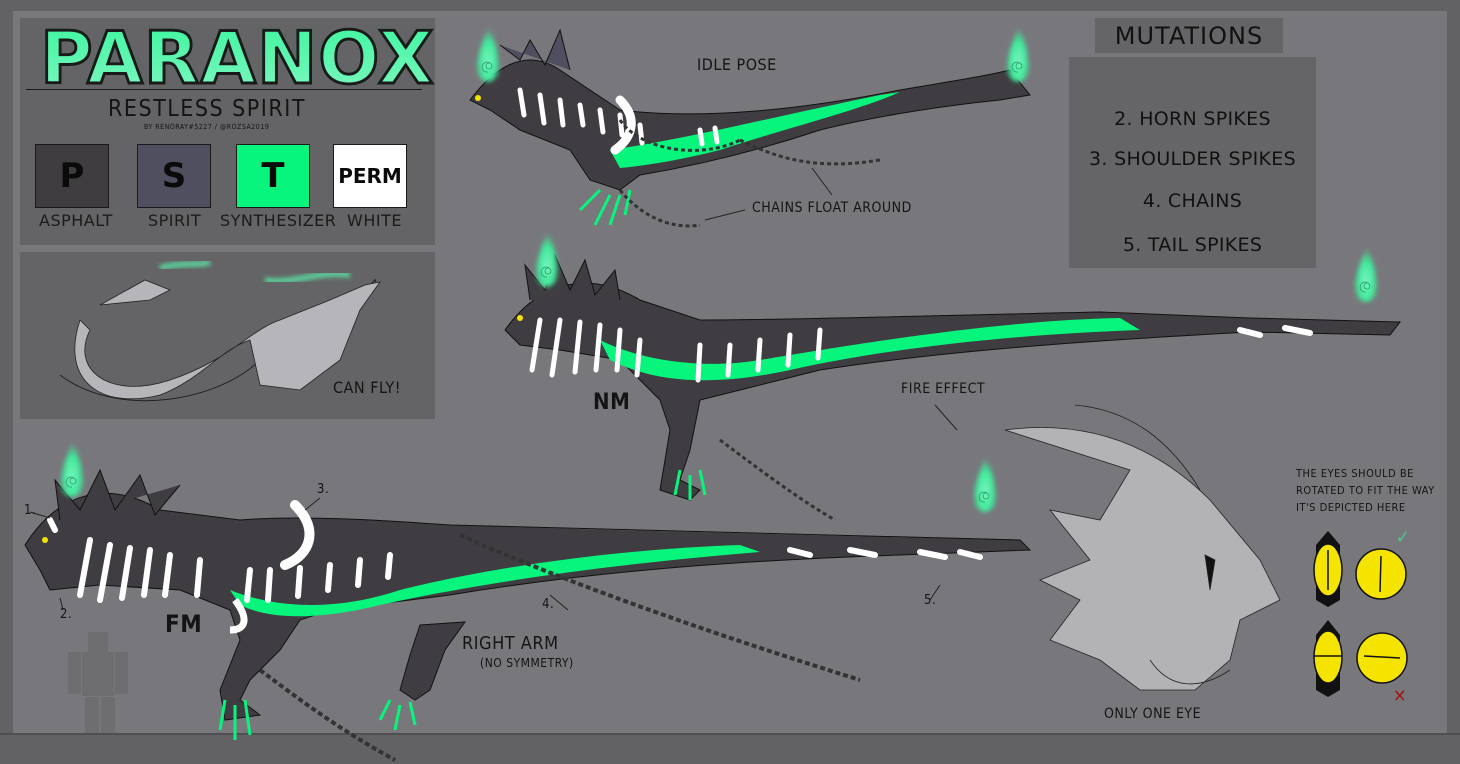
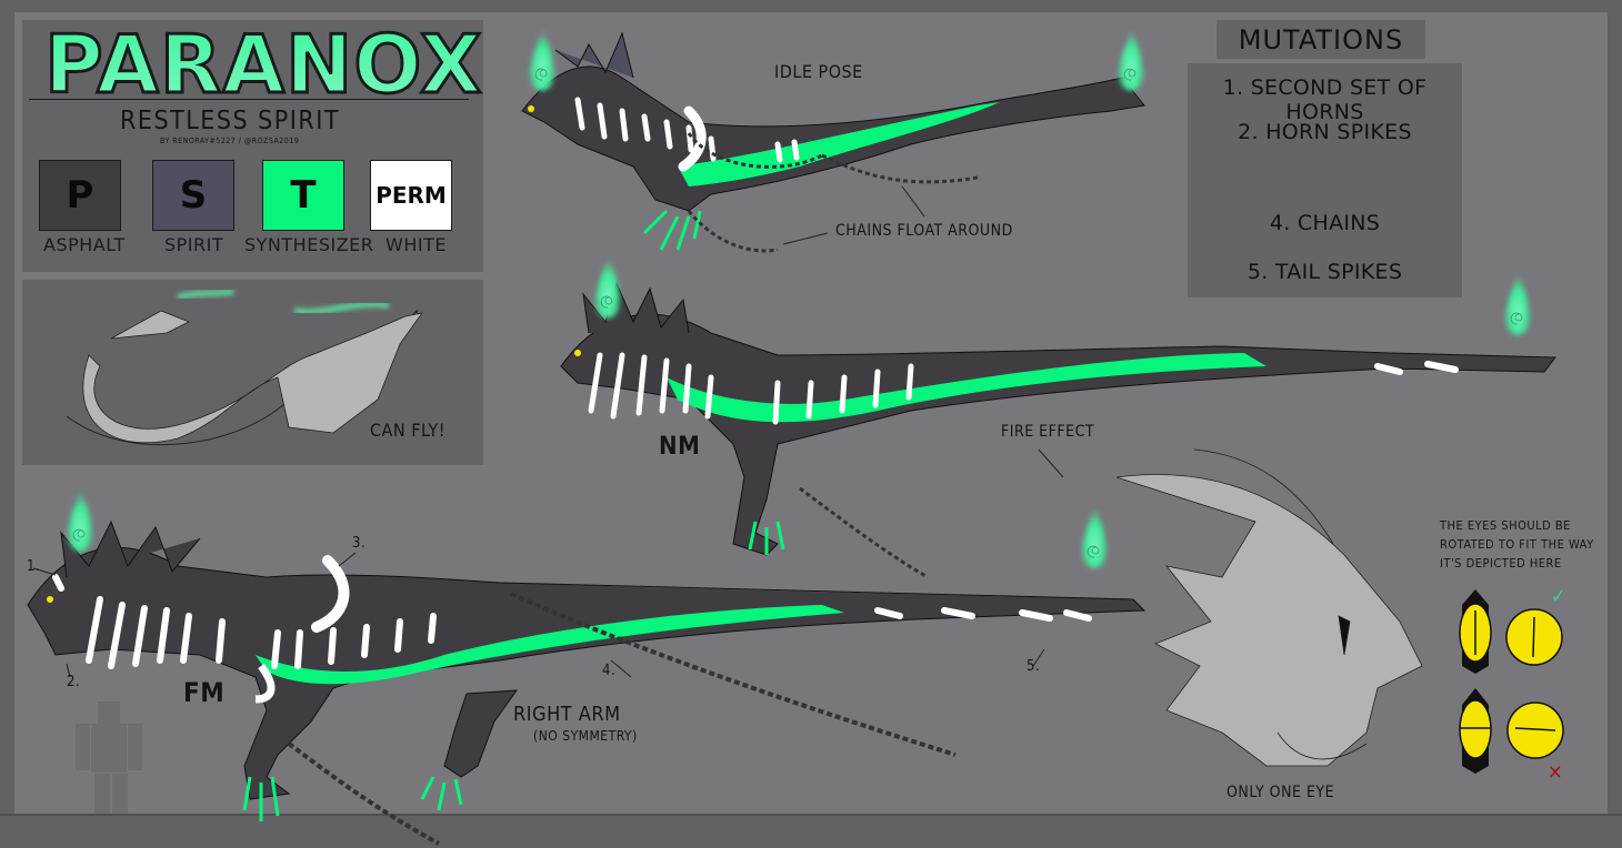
  PARANOX
  RESTLESS SPIRIT
  BY RENORAY#5227 / @ROZSA2019
  P
  S
  T
  PERM
  ASPHALT
  SPIRIT
  SYNTHESIZER
  WHITE
  CAN FLY!
  MUTATIONS
+ 1. SECOND SET OF HORNS
  2. HORN SPIKES
- 3. SHOULDER SPIKES
  4. CHAINS
  5. TAIL SPIKES
  IDLE POSE
  CHAINS FLOAT AROUND
  NM
  FM
  FIRE EFFECT
  RIGHT ARM
  (NO SYMMETRY)
  ONLY ONE EYE
  THE EYES SHOULD BE
  ROTATED TO FIT THE WAY
  IT'S DEPICTED HERE
  1.
  2.
  3.
  4.
  5.
  ✓
  ✕
